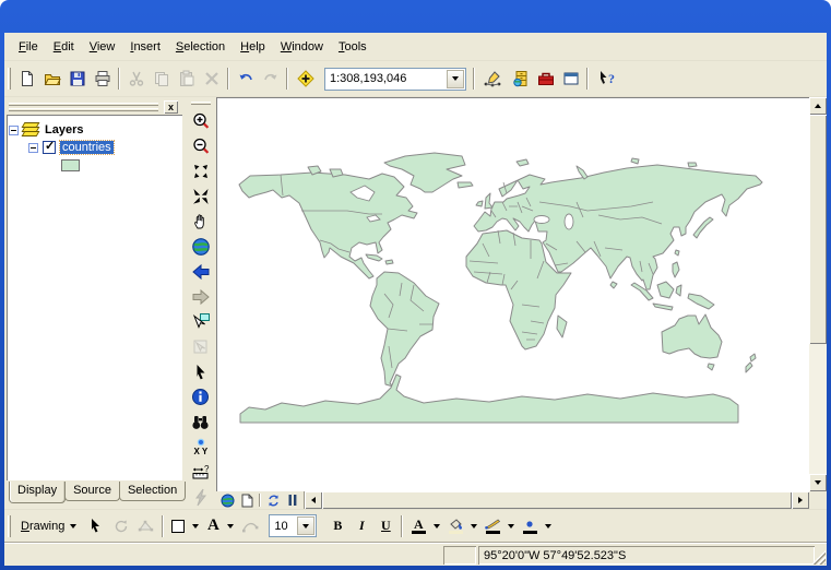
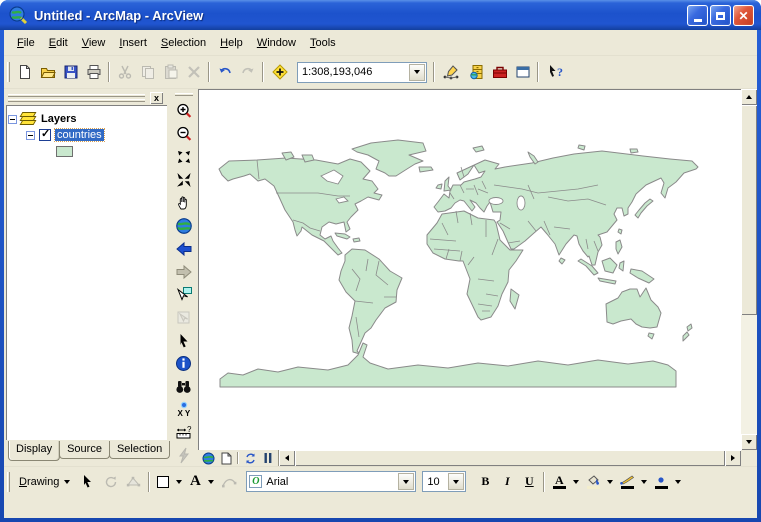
+ Untitled - ArcMap - ArcView
+ ✕
  File
  Edit
  View
  Insert
  Selection
  Help
  Window
  Tools
  1:308,193,046
  ?
  x
  Layers
  countries
  Display
  Source
  Selection
  X Y
  ?
  Drawing
  A
+ O
+ Arial
  10
  B
  I
  U
  A
- 95°20'0"W 57°49'52.523"S
